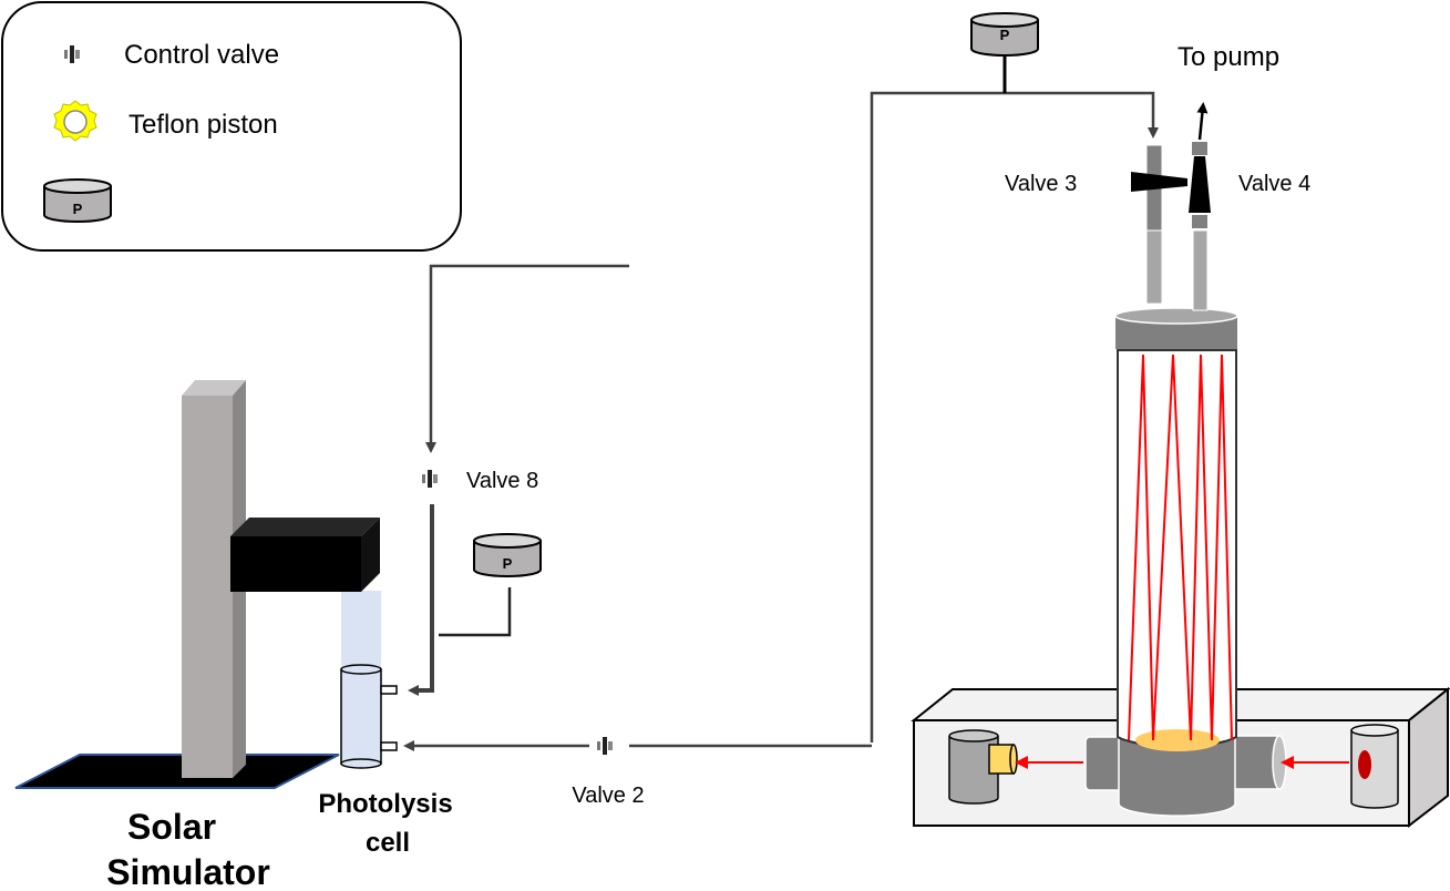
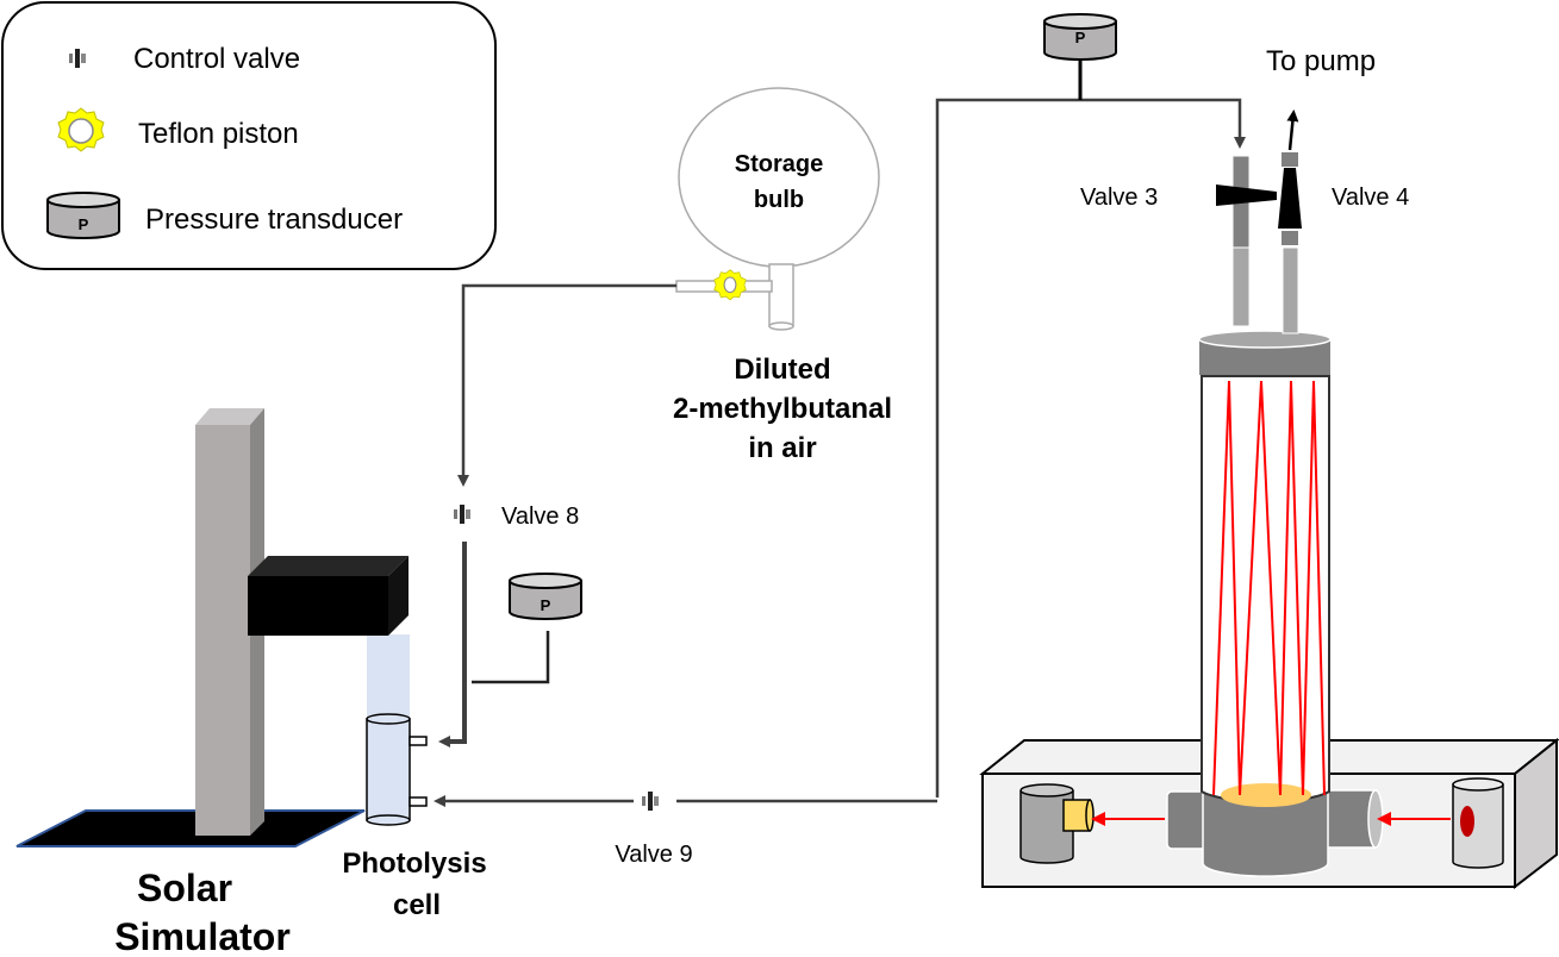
  Control valve
  Teflon piston
  P
+ Pressure transducer
+ Storage
+ bulb
+ Diluted
+ 2-methylbutanal
+ in air
  Valve 8
  P
  Solar
  Simulator
  Photolysis
  cell
- Valve 2
+ Valve 9
  P
  Valve 3
  To pump
  Valve 4
